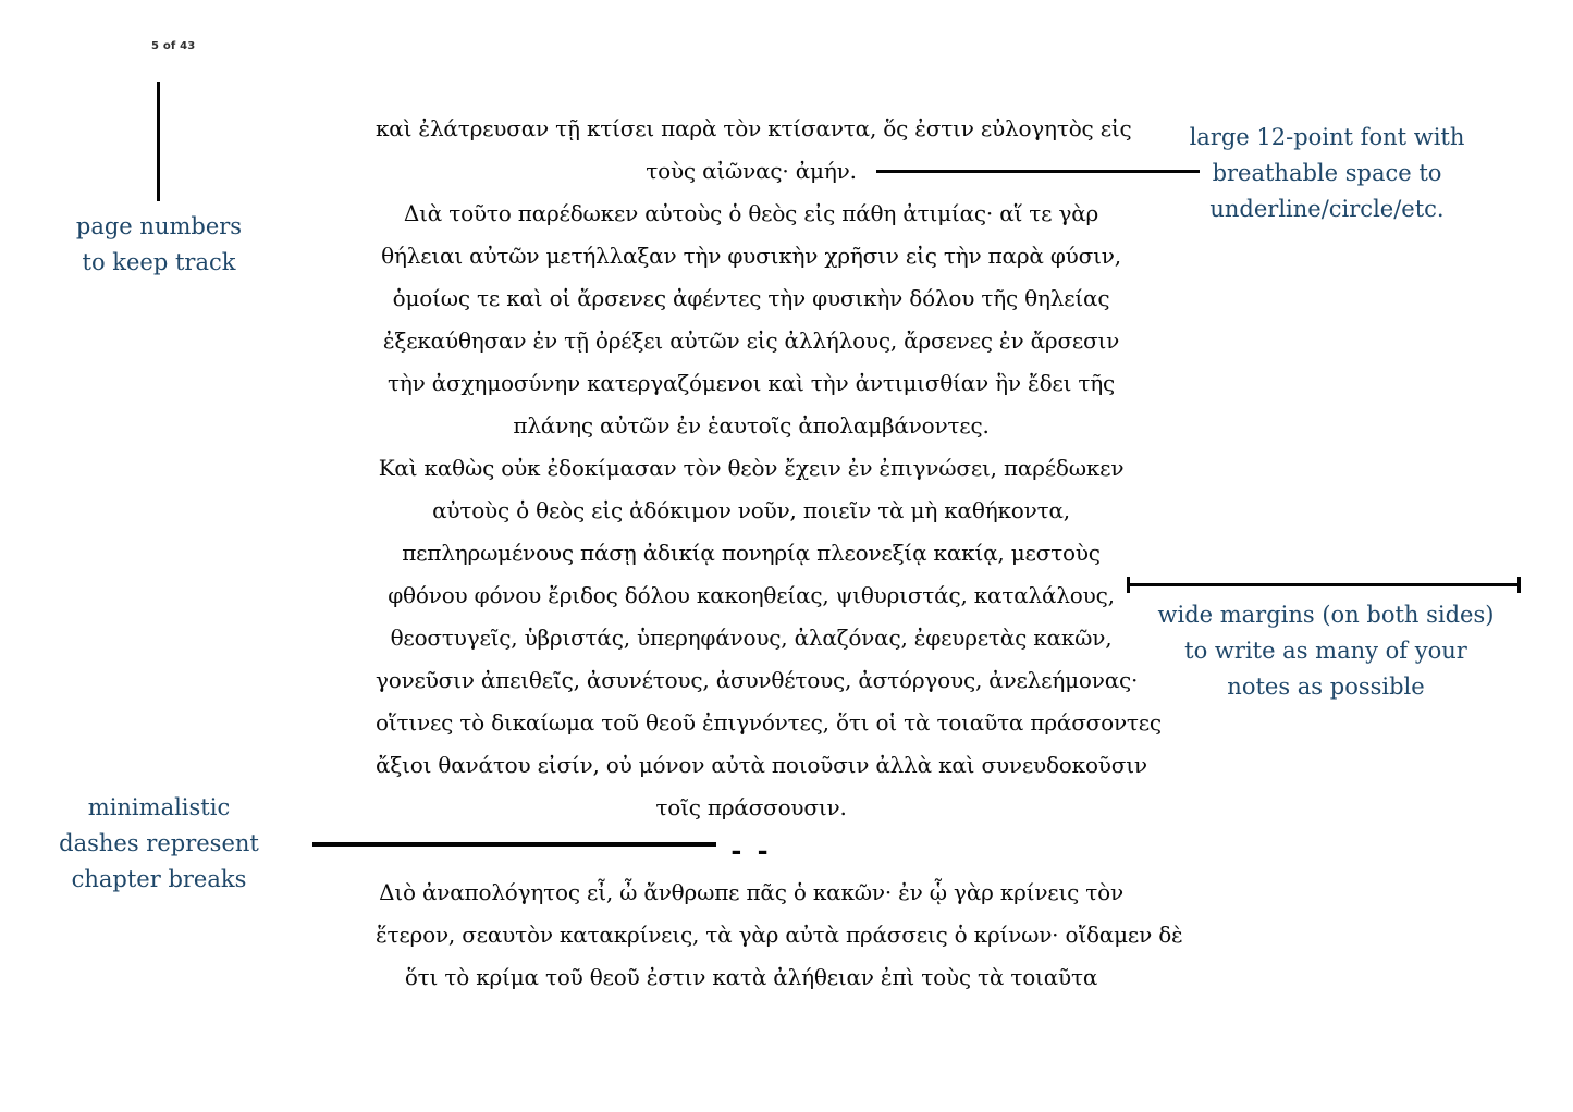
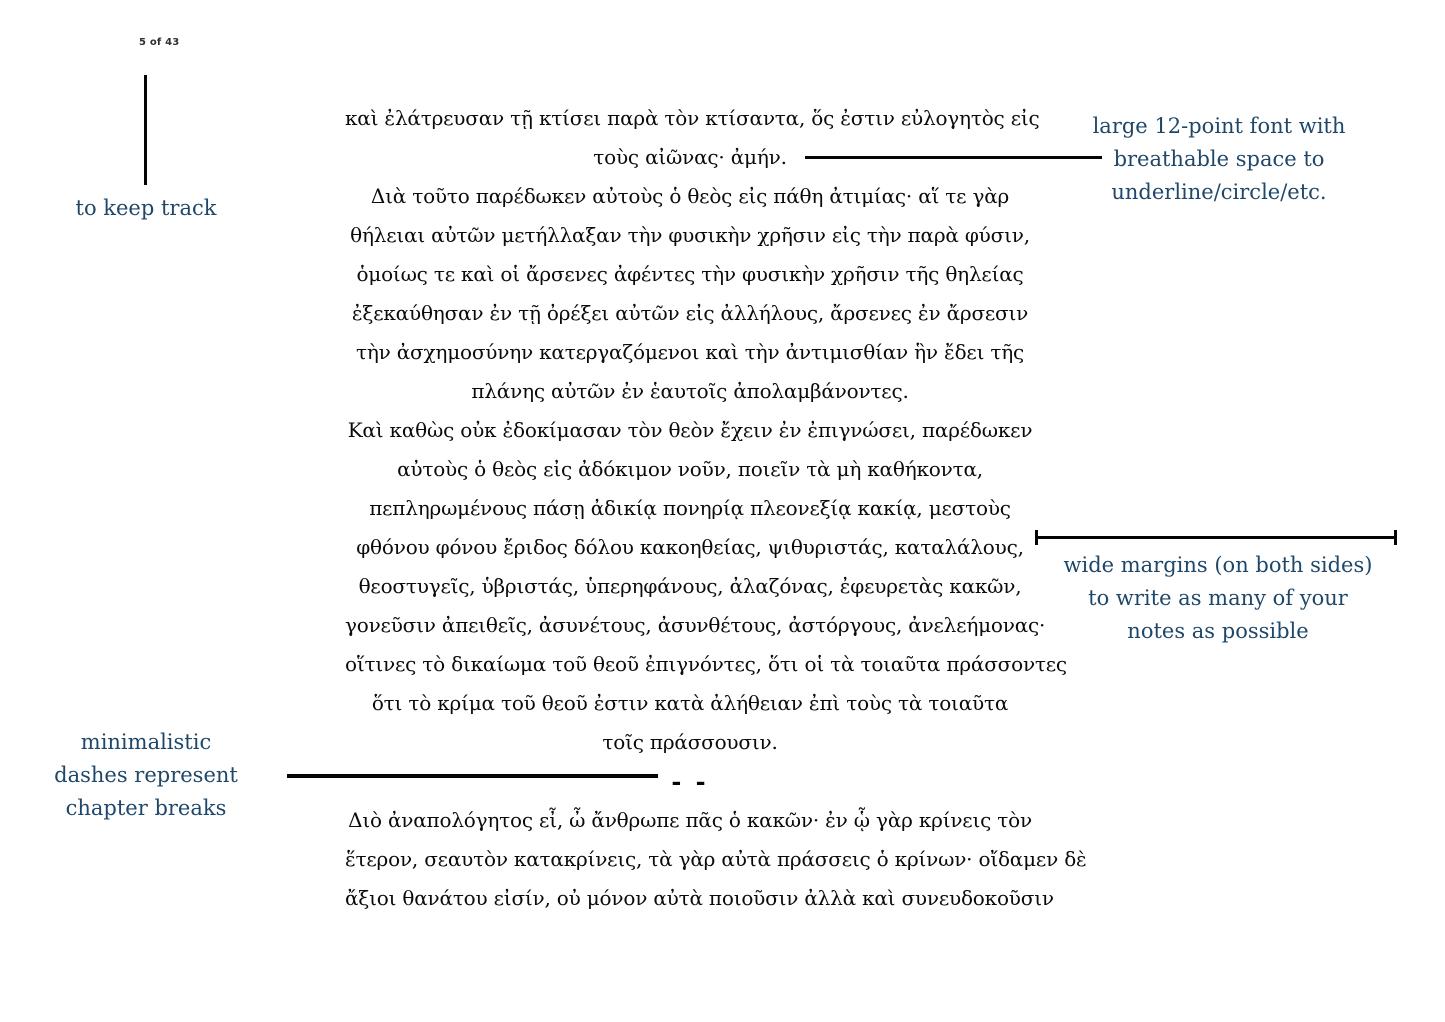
  5 of 43
- page numbers
  to keep track
  καὶ ἐλάτρευσαν τῇ κτίσει παρὰ τὸν κτίσαντα, ὅς ἐστιν εὐλογητὸς εἰς
  τοὺς αἰῶνας· ἀμήν.
  Διὰ τοῦτο παρέδωκεν αὐτοὺς ὁ θεὸς εἰς πάθη ἀτιμίας· αἵ τε γὰρ
  θήλειαι αὐτῶν μετήλλαξαν τὴν φυσικὴν χρῆσιν εἰς τὴν παρὰ φύσιν,
- ὁμοίως τε καὶ οἱ ἄρσενες ἀφέντες τὴν φυσικὴν δόλου τῆς θηλείας
+ ὁμοίως τε καὶ οἱ ἄρσενες ἀφέντες τὴν φυσικὴν χρῆσιν τῆς θηλείας
  ἐξεκαύθησαν ἐν τῇ ὀρέξει αὐτῶν εἰς ἀλλήλους, ἄρσενες ἐν ἄρσεσιν
  τὴν ἀσχημοσύνην κατεργαζόμενοι καὶ τὴν ἀντιμισθίαν ἣν ἔδει τῆς
  πλάνης αὐτῶν ἐν ἑαυτοῖς ἀπολαμβάνοντες.
  Καὶ καθὼς οὐκ ἐδοκίμασαν τὸν θεὸν ἔχειν ἐν ἐπιγνώσει, παρέδωκεν
  αὐτοὺς ὁ θεὸς εἰς ἀδόκιμον νοῦν, ποιεῖν τὰ μὴ καθήκοντα,
  πεπληρωμένους πάσῃ ἀδικίᾳ πονηρίᾳ πλεονεξίᾳ κακίᾳ, μεστοὺς
  φθόνου φόνου ἔριδος δόλου κακοηθείας, ψιθυριστάς, καταλάλους,
  θεοστυγεῖς, ὑβριστάς, ὑπερηφάνους, ἀλαζόνας, ἐφευρετὰς κακῶν,
  γονεῦσιν ἀπειθεῖς, ἀσυνέτους, ἀσυνθέτους, ἀστόργους, ἀνελεήμονας
  οἵτινες τὸ δικαίωμα τοῦ θεοῦ ἐπιγνόντες, ὅτι οἱ τὰ τοιαῦτα πράσσοντες
- ἄξιοι θανάτου εἰσίν, οὐ μόνον αὐτὰ ποιοῦσιν ἀλλὰ καὶ συνευδοκοῦσιν
+ ὅτι τὸ κρίμα τοῦ θεοῦ ἐστιν κατὰ ἀλήθειαν ἐπὶ τοὺς τὰ τοιαῦτα
  τοῖς πράσσουσιν.
  - -
  Διὸ ἀναπολόγητος εἶ, ὦ ἄνθρωπε πᾶς ὁ κακῶν· ἐν ᾧ γὰρ κρίνεις τὸν
  ἕτερον, σεαυτὸν κατακρίνεις, τὰ γὰρ αὐτὰ πράσσεις ὁ κρίνων· οἴδαμεν δὲ
- ὅτι τὸ κρίμα τοῦ θεοῦ ἐστιν κατὰ ἀλήθειαν ἐπὶ τοὺς τὰ τοιαῦτα
+ ἄξιοι θανάτου εἰσίν, οὐ μόνον αὐτὰ ποιοῦσιν ἀλλὰ καὶ συνευδοκοῦσιν
  large 12-point font with
  breathable space to
  underline/circle/etc.
  wide margins (on both sides)
  to write as many of your
  notes as possible
  minimalistic
  dashes represent
  chapter breaks
